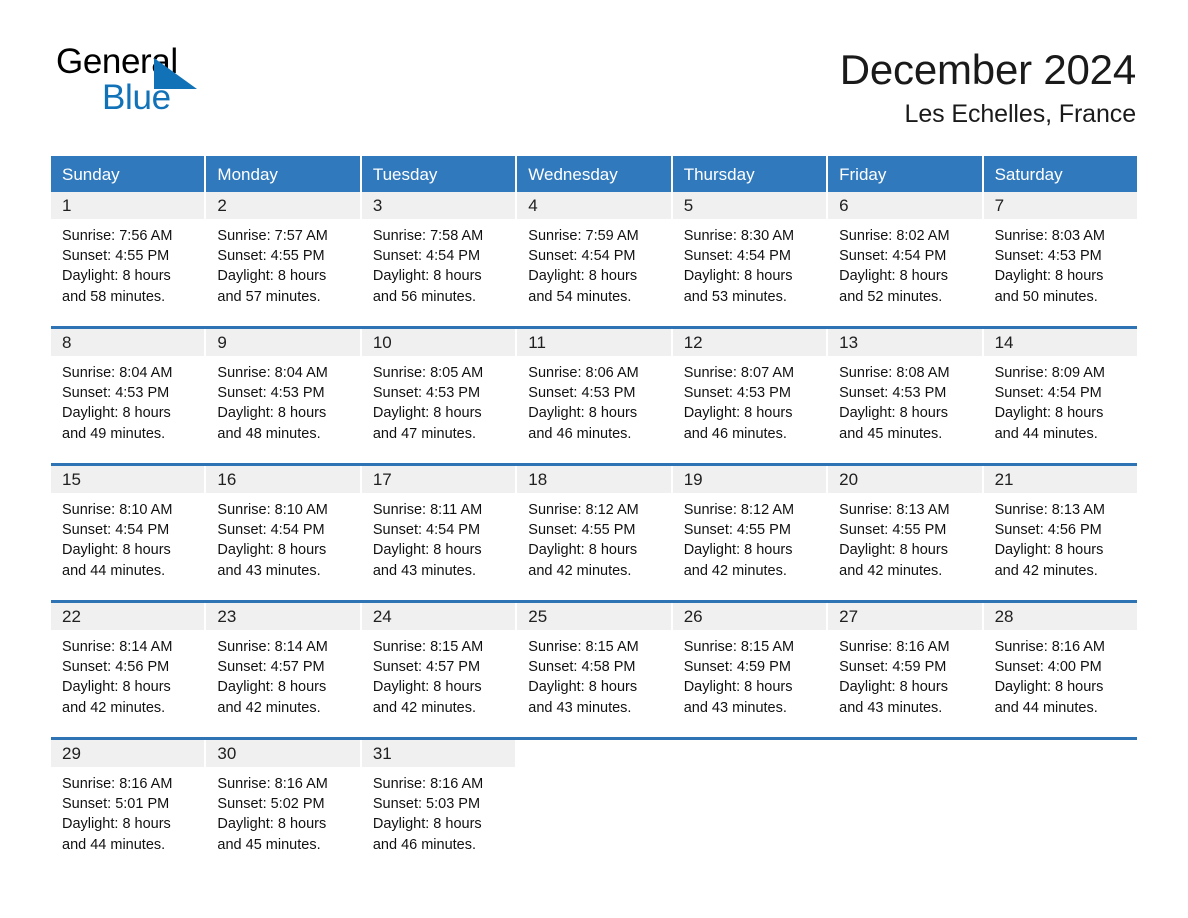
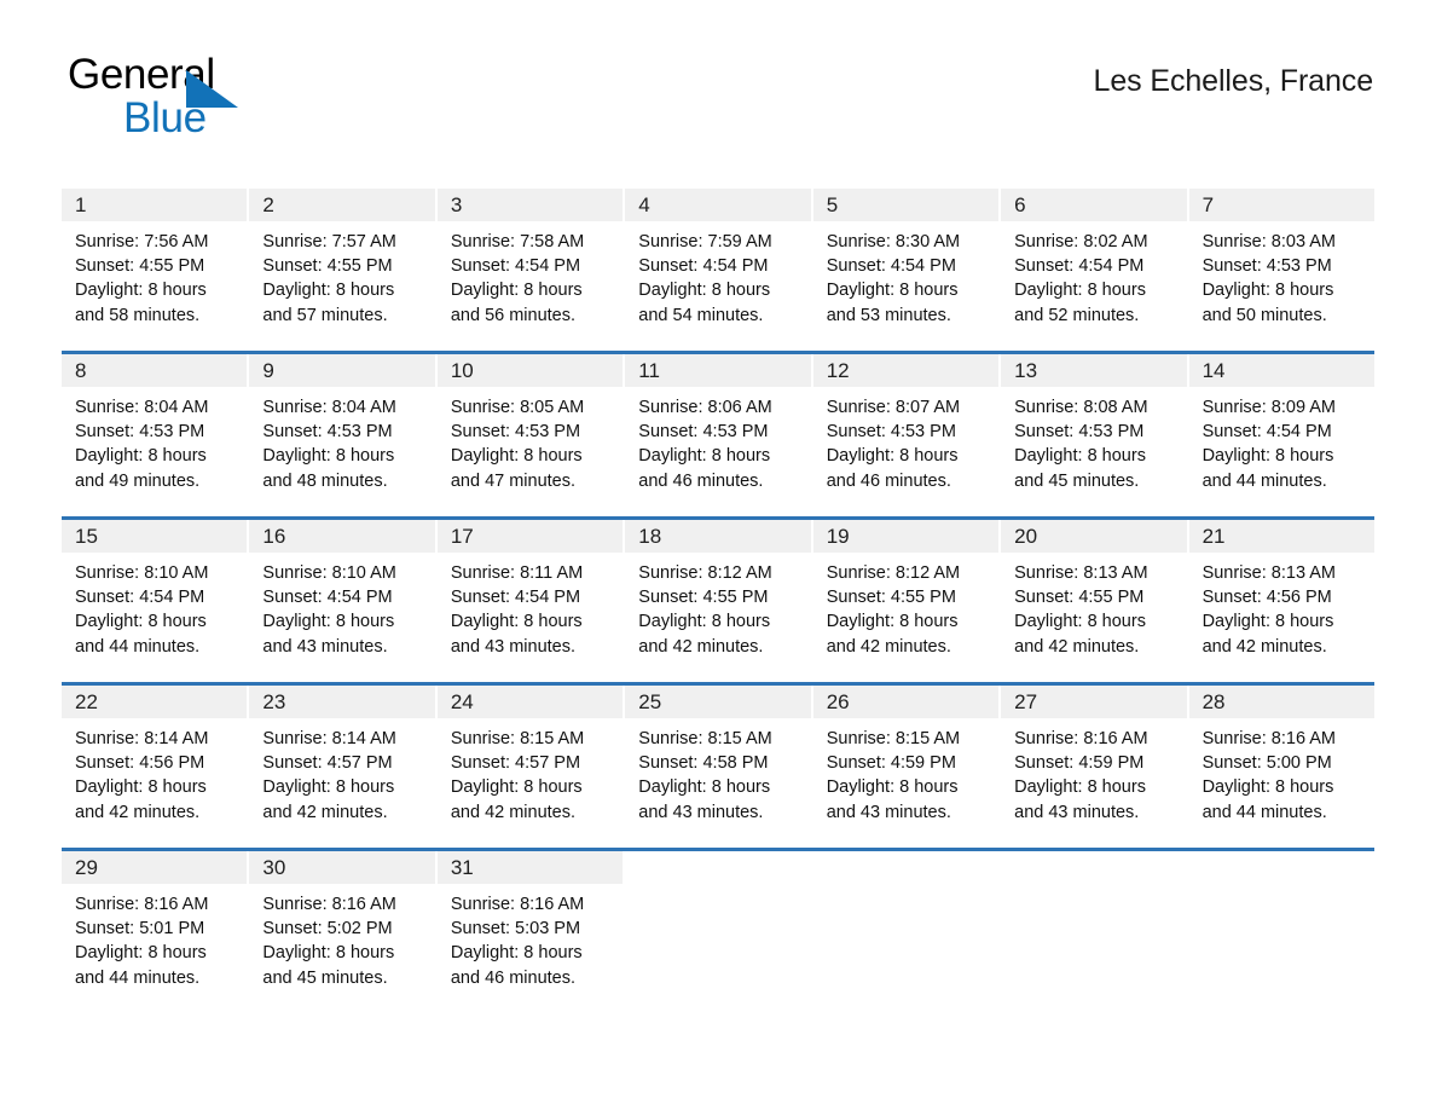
  General
  Blue
- December 2024
  Les Echelles, France
- Sunday
- Monday
- Tuesday
- Wednesday
- Thursday
- Friday
- Saturday
  1
  Sunrise: 7:56 AM
  Sunset: 4:55 PM
  Daylight: 8 hours
  and 58 minutes.
  2
  Sunrise: 7:57 AM
  Sunset: 4:55 PM
  Daylight: 8 hours
  and 57 minutes.
  3
  Sunrise: 7:58 AM
  Sunset: 4:54 PM
  Daylight: 8 hours
  and 56 minutes.
  4
  Sunrise: 7:59 AM
  Sunset: 4:54 PM
  Daylight: 8 hours
  and 54 minutes.
  5
  Sunrise: 8:30 AM
  Sunset: 4:54 PM
  Daylight: 8 hours
  and 53 minutes.
  6
  Sunrise: 8:02 AM
  Sunset: 4:54 PM
  Daylight: 8 hours
  and 52 minutes.
  7
  Sunrise: 8:03 AM
  Sunset: 4:53 PM
  Daylight: 8 hours
  and 50 minutes.
  8
  Sunrise: 8:04 AM
  Sunset: 4:53 PM
  Daylight: 8 hours
  and 49 minutes.
  9
  Sunrise: 8:04 AM
  Sunset: 4:53 PM
  Daylight: 8 hours
  and 48 minutes.
  10
  Sunrise: 8:05 AM
  Sunset: 4:53 PM
  Daylight: 8 hours
  and 47 minutes.
  11
  Sunrise: 8:06 AM
  Sunset: 4:53 PM
  Daylight: 8 hours
  and 46 minutes.
  12
  Sunrise: 8:07 AM
  Sunset: 4:53 PM
  Daylight: 8 hours
  and 46 minutes.
  13
  Sunrise: 8:08 AM
  Sunset: 4:53 PM
  Daylight: 8 hours
  and 45 minutes.
  14
  Sunrise: 8:09 AM
  Sunset: 4:54 PM
  Daylight: 8 hours
  and 44 minutes.
  15
  Sunrise: 8:10 AM
  Sunset: 4:54 PM
  Daylight: 8 hours
  and 44 minutes.
  16
  Sunrise: 8:10 AM
  Sunset: 4:54 PM
  Daylight: 8 hours
  and 43 minutes.
  17
  Sunrise: 8:11 AM
  Sunset: 4:54 PM
  Daylight: 8 hours
  and 43 minutes.
  18
  Sunrise: 8:12 AM
  Sunset: 4:55 PM
  Daylight: 8 hours
  and 42 minutes.
  19
  Sunrise: 8:12 AM
  Sunset: 4:55 PM
  Daylight: 8 hours
  and 42 minutes.
  20
  Sunrise: 8:13 AM
  Sunset: 4:55 PM
  Daylight: 8 hours
  and 42 minutes.
  21
  Sunrise: 8:13 AM
  Sunset: 4:56 PM
  Daylight: 8 hours
  and 42 minutes.
  22
  Sunrise: 8:14 AM
  Sunset: 4:56 PM
  Daylight: 8 hours
  and 42 minutes.
  23
  Sunrise: 8:14 AM
  Sunset: 4:57 PM
  Daylight: 8 hours
  and 42 minutes.
  24
  Sunrise: 8:15 AM
  Sunset: 4:57 PM
  Daylight: 8 hours
  and 42 minutes.
  25
  Sunrise: 8:15 AM
  Sunset: 4:58 PM
  Daylight: 8 hours
  and 43 minutes.
  26
  Sunrise: 8:15 AM
  Sunset: 4:59 PM
  Daylight: 8 hours
  and 43 minutes.
  27
  Sunrise: 8:16 AM
  Sunset: 4:59 PM
  Daylight: 8 hours
  and 43 minutes.
  28
  Sunrise: 8:16 AM
- Sunset: 4:00 PM
+ Sunset: 5:00 PM
  Daylight: 8 hours
  and 44 minutes.
  29
  Sunrise: 8:16 AM
  Sunset: 5:01 PM
  Daylight: 8 hours
  and 44 minutes.
  30
  Sunrise: 8:16 AM
  Sunset: 5:02 PM
  Daylight: 8 hours
  and 45 minutes.
  31
  Sunrise: 8:16 AM
  Sunset: 5:03 PM
  Daylight: 8 hours
  and 46 minutes.
